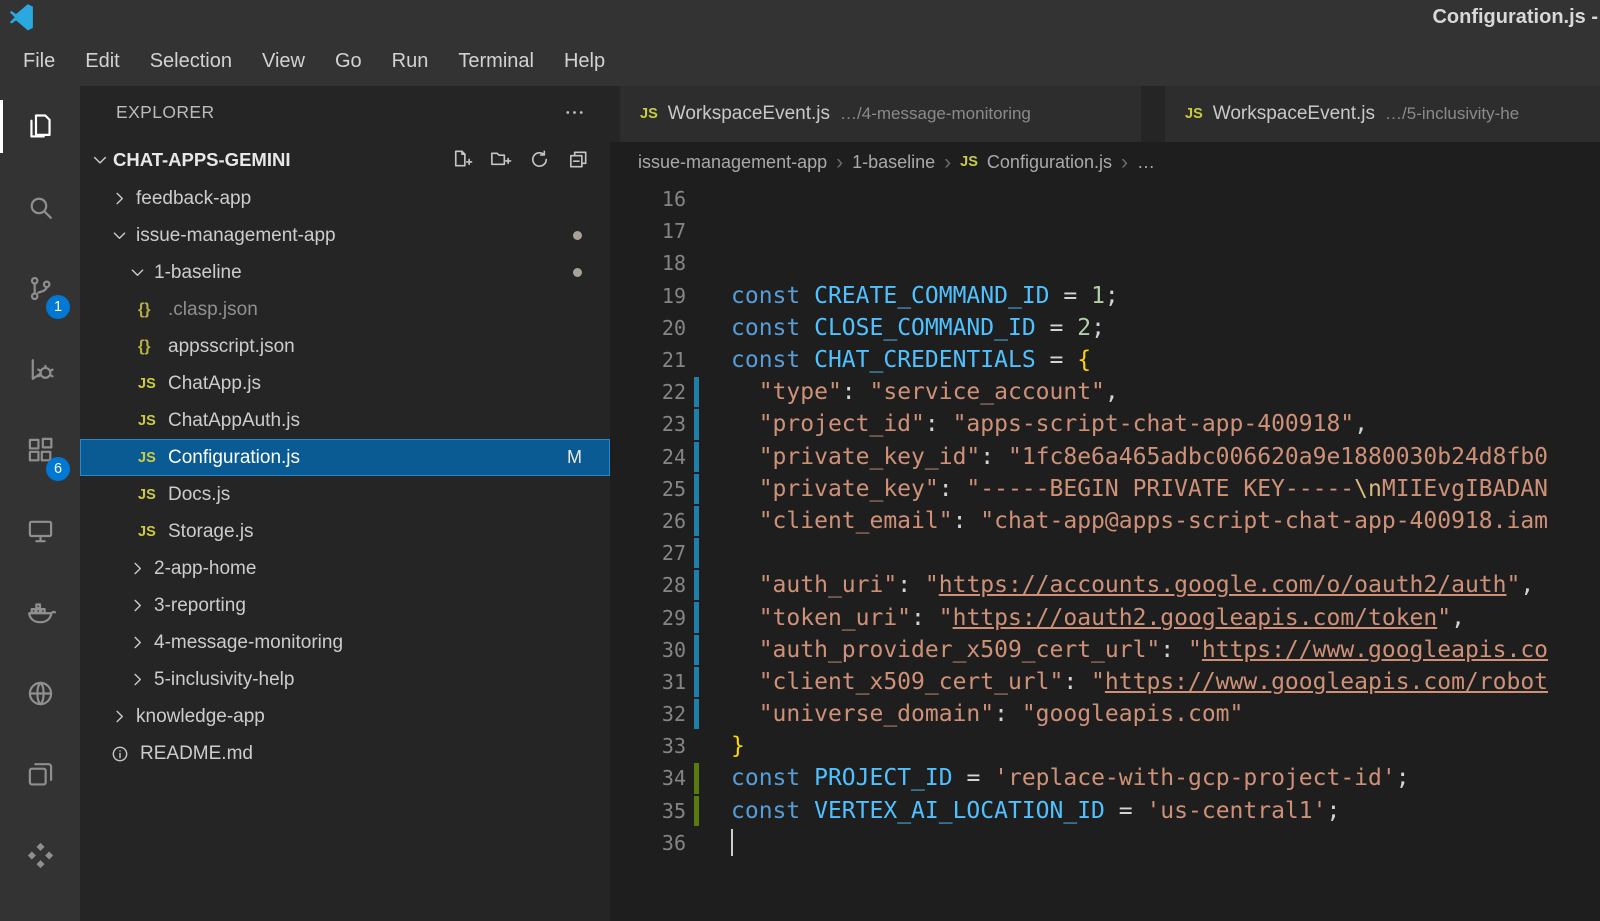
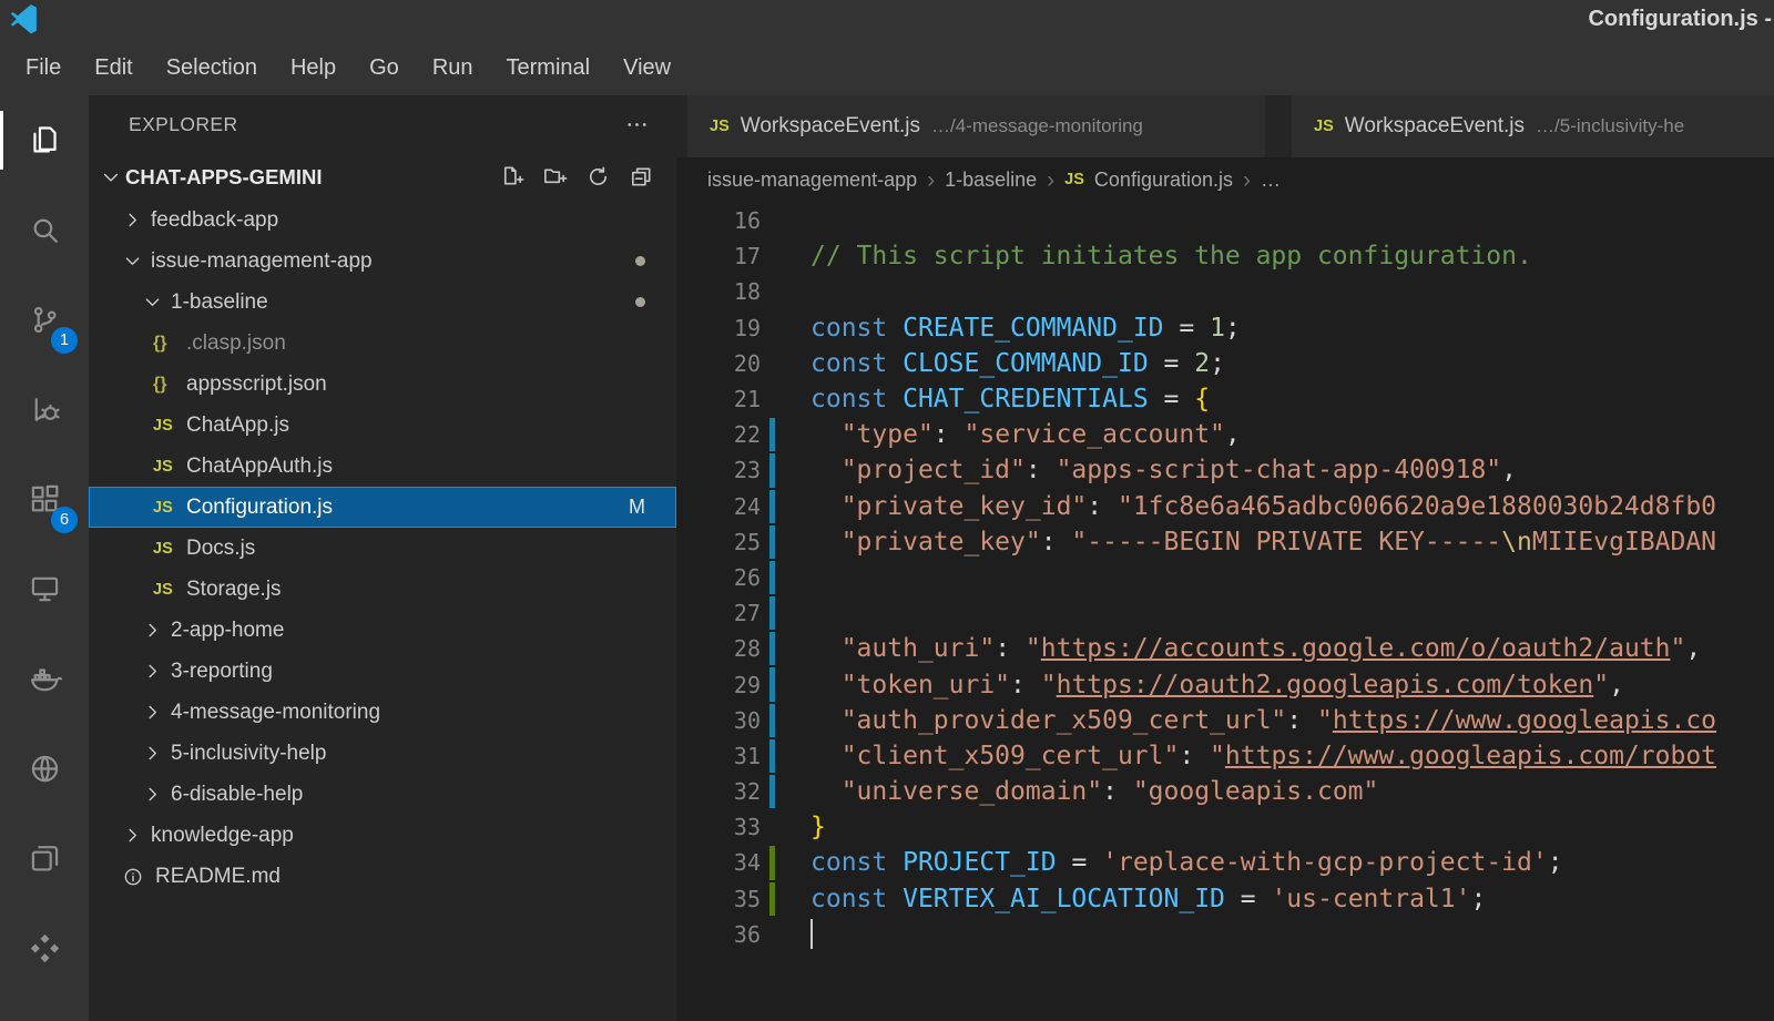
  Configuration.js -
  File
  Edit
  Selection
- View
+ Help
  Go
  Run
  Terminal
- Help
+ View
  1
  6
  EXPLORER
  CHAT-APPS-GEMINI
  feedback-app
  issue-management-app
  1-baseline
  {}
  .clasp.json
  {}
  appsscript.json
  JS
  ChatApp.js
  JS
  ChatAppAuth.js
  JS
  Configuration.js
  M
  JS
  Docs.js
  JS
  Storage.js
  2-app-home
  3-reporting
  4-message-monitoring
  5-inclusivity-help
+ 6-disable-help
  knowledge-app
  README.md
  JS
  WorkspaceEvent.js
  …/4-message-monitoring
  JS
  WorkspaceEvent.js
  …/5-inclusivity-he
  issue-management-app
  ›
  1-baseline
  ›
  JS
  Configuration.js
  ›
  …
  16
  17
+ // This script initiates the app configuration.
  18
  19
  const CREATE_COMMAND_ID = 1;
  20
  const CLOSE_COMMAND_ID = 2;
  21
  const CHAT_CREDENTIALS = {
  22
  "type": "service_account",
  23
  "project_id": "apps-script-chat-app-400918",
  24
  "private_key_id": "1fc8e6a465adbc006620a9e1880030b24d8fb0
  25
  "private_key": "-----BEGIN PRIVATE KEY-----\nMIIEvgIBADAN
  26
- "client_email": "chat-app@apps-script-chat-app-400918.iam
  27
  28
  "auth_uri": "https://accounts.google.com/o/oauth2/auth",
  29
  "token_uri": "https://oauth2.googleapis.com/token",
  30
  "auth_provider_x509_cert_url": "https://www.googleapis.co
  31
  "client_x509_cert_url": "https://www.googleapis.com/robot
  32
  "universe_domain": "googleapis.com"
  33
  }
  34
  const PROJECT_ID = 'replace-with-gcp-project-id';
  35
  const VERTEX_AI_LOCATION_ID = 'us-central1';
  36
